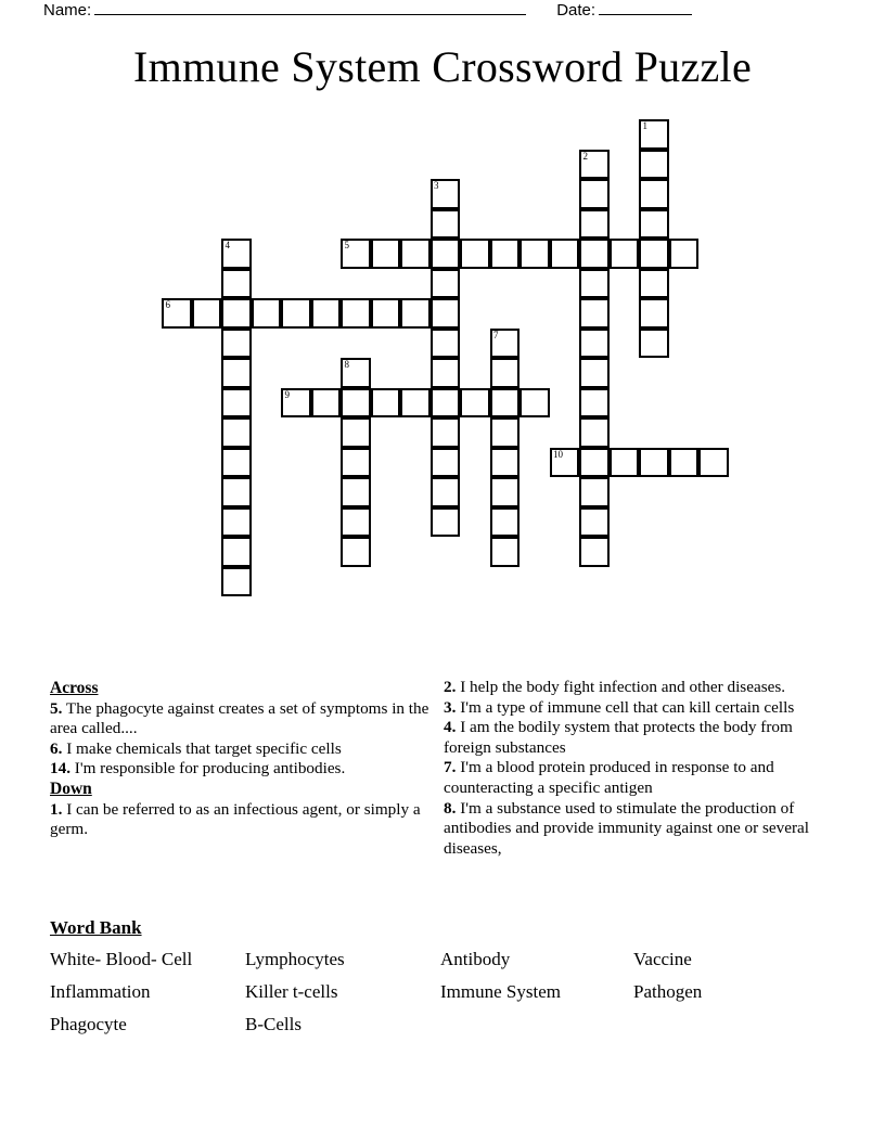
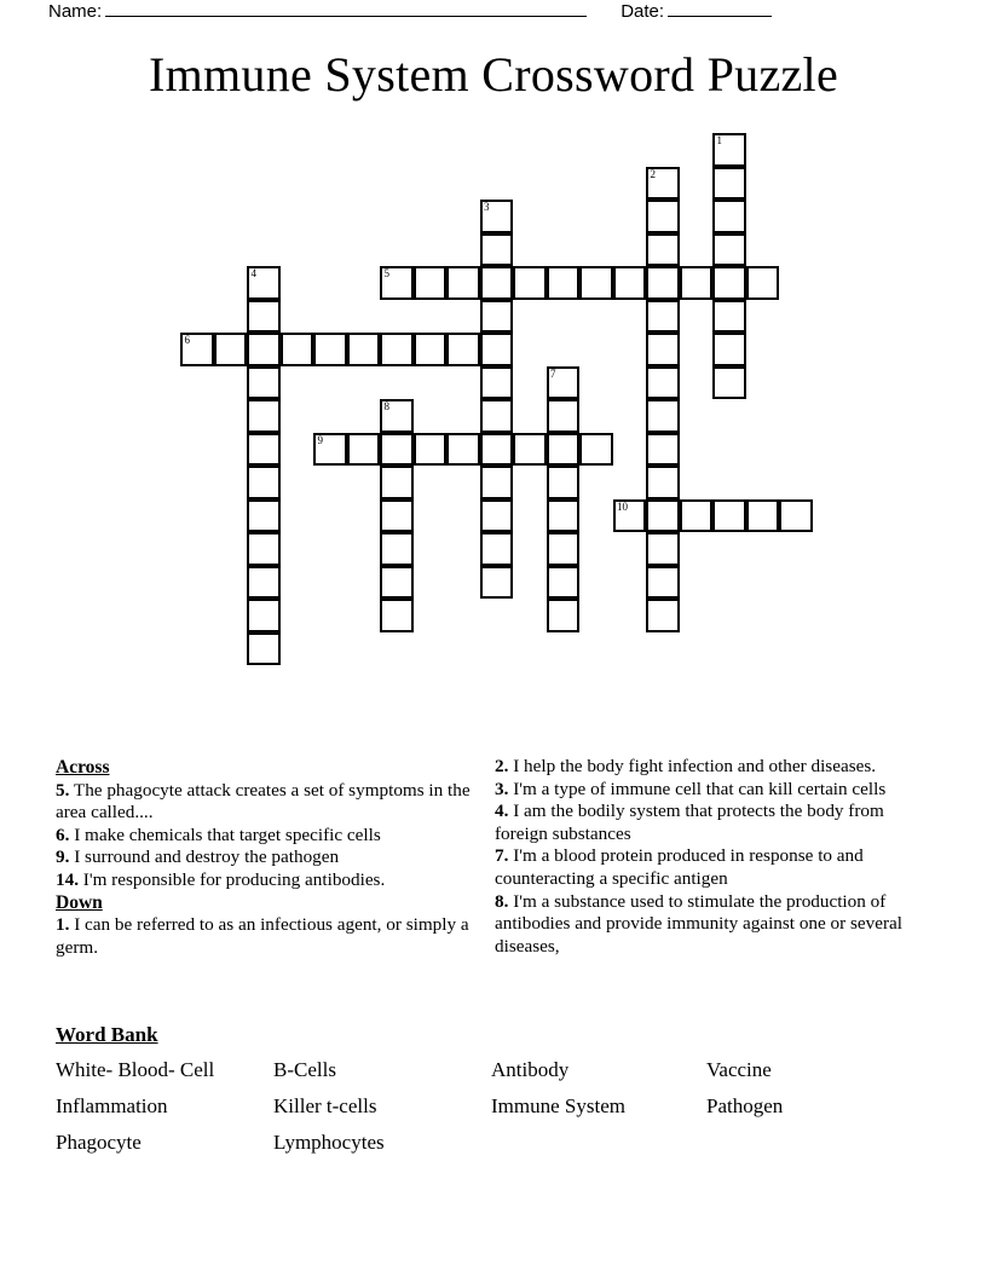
  Name:
  Date:
  Immune System Crossword Puzzle
  1
  2
  3
  4
  5
  6
  7
  8
  9
  10
  Across
- 5. The phagocyte against creates a set of symptoms in the area called....
+ 5. The phagocyte attack creates a set of symptoms in the area called....
  6. I make chemicals that target specific cells
+ 9. I surround and destroy the pathogen
  14. I'm responsible for producing antibodies.
  Down
  1. I can be referred to as an infectious agent, or simply a germ.
  2. I help the body fight infection and other diseases.
  3. I'm a type of immune cell that can kill certain cells
  4. I am the bodily system that protects the body from foreign substances
  7. I'm a blood protein produced in response to and counteracting a specific antigen
  8. I'm a substance used to stimulate the production of antibodies and provide immunity against one or several diseases,
  Word Bank
  White- Blood- Cell
- Lymphocytes
+ B-Cells
  Antibody
  Vaccine
  Inflammation
  Killer t-cells
  Immune System
  Pathogen
  Phagocyte
- B-Cells
+ Lymphocytes
